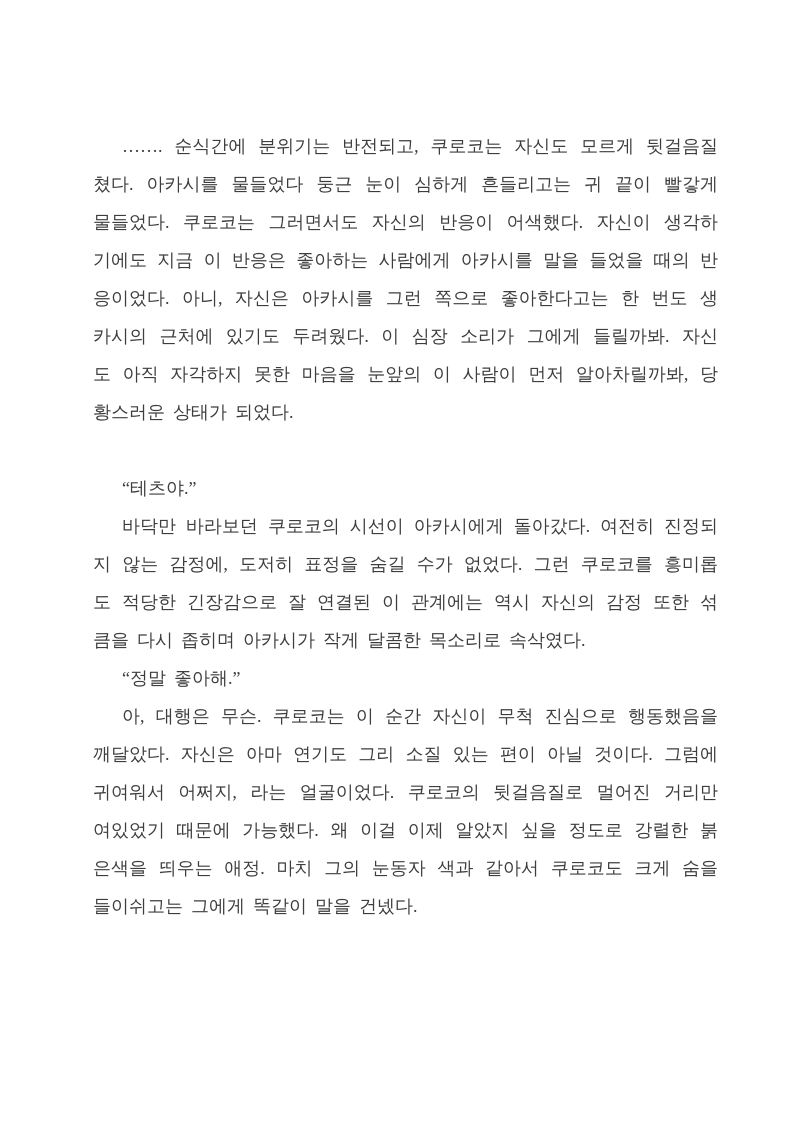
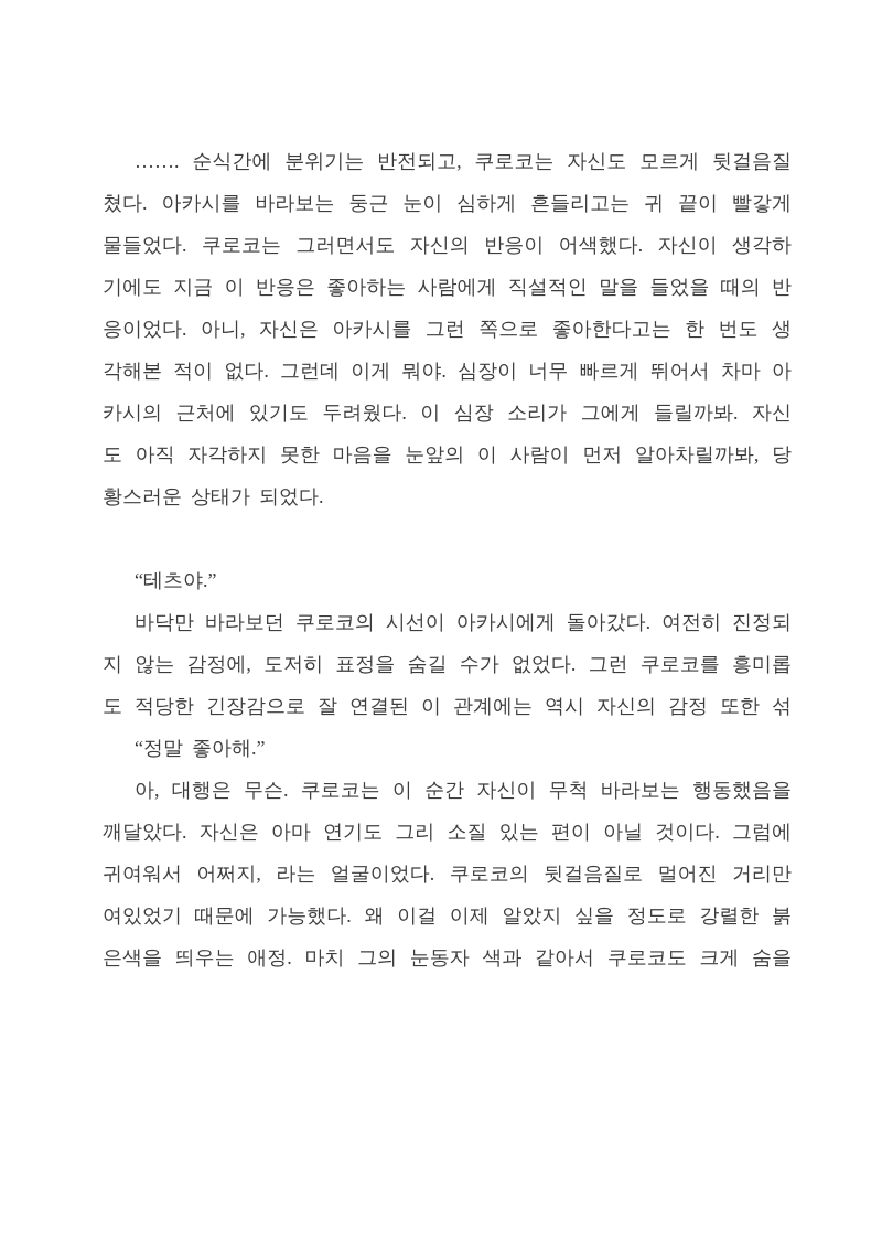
  ……. 순식간에 분위기는 반전되고, 쿠로코는 자신도 모르게 뒷걸음질
- 쳤다. 아카시를 물들었다 둥근 눈이 심하게 흔들리고는 귀 끝이 빨갛게
+ 쳤다. 아카시를 바라보는 둥근 눈이 심하게 흔들리고는 귀 끝이 빨갛게
  물들었다. 쿠로코는 그러면서도 자신의 반응이 어색했다. 자신이 생각하
- 기에도 지금 이 반응은 좋아하는 사람에게 아카시를 말을 들었을 때의 반
+ 기에도 지금 이 반응은 좋아하는 사람에게 직설적인 말을 들었을 때의 반
  응이었다. 아니, 자신은 아카시를 그런 쪽으로 좋아한다고는 한 번도 생
+ 각해본 적이 없다. 그런데 이게 뭐야. 심장이 너무 빠르게 뛰어서 차마 아
  카시의 근처에 있기도 두려웠다. 이 심장 소리가 그에게 들릴까봐. 자신
  도 아직 자각하지 못한 마음을 눈앞의 이 사람이 먼저 알아차릴까봐, 당
  황스러운 상태가 되었다.
  “테츠야.”
  바닥만 바라보던 쿠로코의 시선이 아카시에게 돌아갔다. 여전히 진정되
  지 않는 감정에, 도저히 표정을 숨길 수가 없었다. 그런 쿠로코를 흥미롭
  도 적당한 긴장감으로 잘 연결된 이 관계에는 역시 자신의 감정 또한 섞
- 큼을 다시 좁히며 아카시가 작게 달콤한 목소리로 속삭였다.
  “정말 좋아해.”
- 아, 대행은 무슨. 쿠로코는 이 순간 자신이 무척 진심으로 행동했음을
+ 아, 대행은 무슨. 쿠로코는 이 순간 자신이 무척 바라보는 행동했음을
  깨달았다. 자신은 아마 연기도 그리 소질 있는 편이 아닐 것이다. 그럼에
  귀여워서 어쩌지, 라는 얼굴이었다. 쿠로코의 뒷걸음질로 멀어진 거리만
  여있었기 때문에 가능했다. 왜 이걸 이제 알았지 싶을 정도로 강렬한 붉
  은색을 띄우는 애정. 마치 그의 눈동자 색과 같아서 쿠로코도 크게 숨을
- 들이쉬고는 그에게 똑같이 말을 건넸다.
